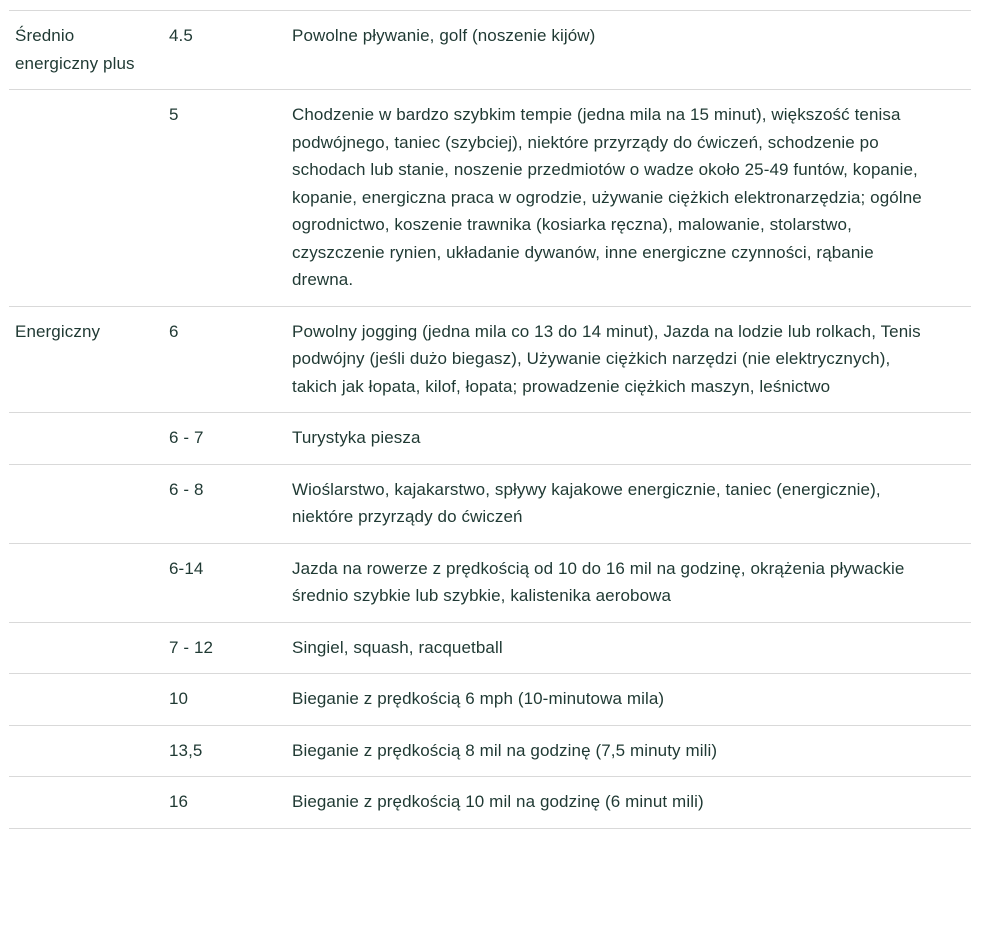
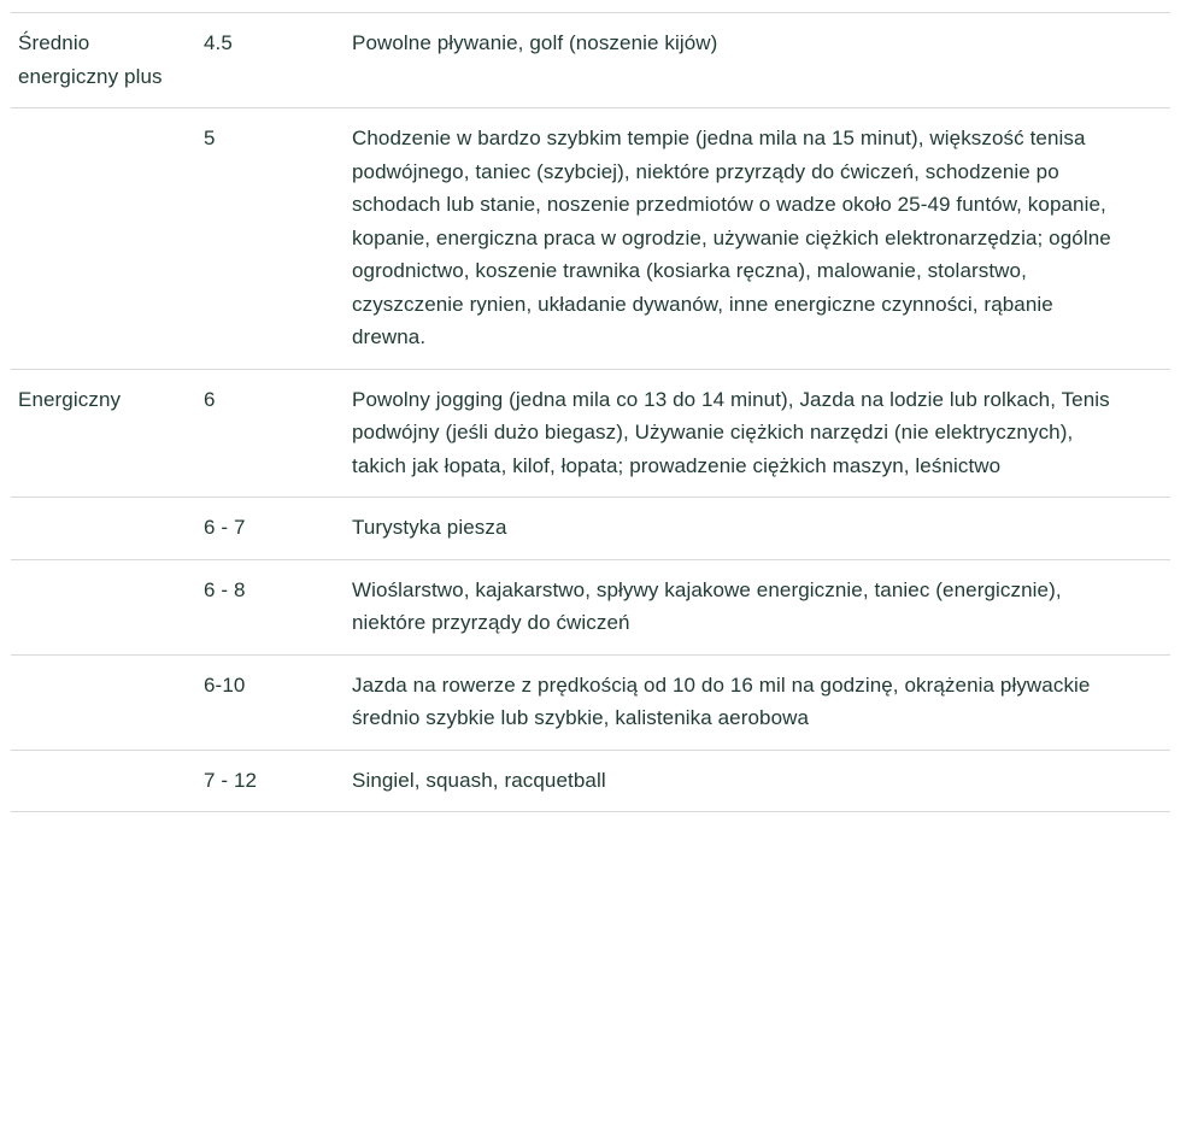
  Średnio energiczny plus	4.5	Powolne pływanie, golf (noszenie kijów)
  	5	Chodzenie w bardzo szybkim tempie (jedna mila na 15 minut), większość tenisa podwójnego, taniec (szybciej), niektóre przyrządy do ćwiczeń, schodzenie po schodach lub stanie, noszenie przedmiotów o wadze około 25-49 funtów, kopanie, kopanie, energiczna praca w ogrodzie, używanie ciężkich elektronarzędzia; ogólne ogrodnictwo, koszenie trawnika (kosiarka ręczna), malowanie, stolarstwo, czyszczenie rynien, układanie dywanów, inne energiczne czynności, rąbanie drewna.
  Energiczny	6	Powolny jogging (jedna mila co 13 do 14 minut), Jazda na lodzie lub rolkach, Tenis podwójny (jeśli dużo biegasz), Używanie ciężkich narzędzi (nie elektrycznych), takich jak łopata, kilof, łopata; prowadzenie ciężkich maszyn, leśnictwo
  	6 - 7	Turystyka piesza
  	6 - 8	Wioślarstwo, kajakarstwo, spływy kajakowe energicznie, taniec (energicznie), niektóre przyrządy do ćwiczeń
- 	6-14	Jazda na rowerze z prędkością od 10 do 16 mil na godzinę, okrążenia pływackie średnio szybkie lub szybkie, kalistenika aerobowa
+ 	6-10	Jazda na rowerze z prędkością od 10 do 16 mil na godzinę, okrążenia pływackie średnio szybkie lub szybkie, kalistenika aerobowa
  	7 - 12	Singiel, squash, racquetball
- 	10	Bieganie z prędkością 6 mph (10-minutowa mila)
- 	13,5	Bieganie z prędkością 8 mil na godzinę (7,5 minuty mili)
- 	16	Bieganie z prędkością 10 mil na godzinę (6 minut mili)
